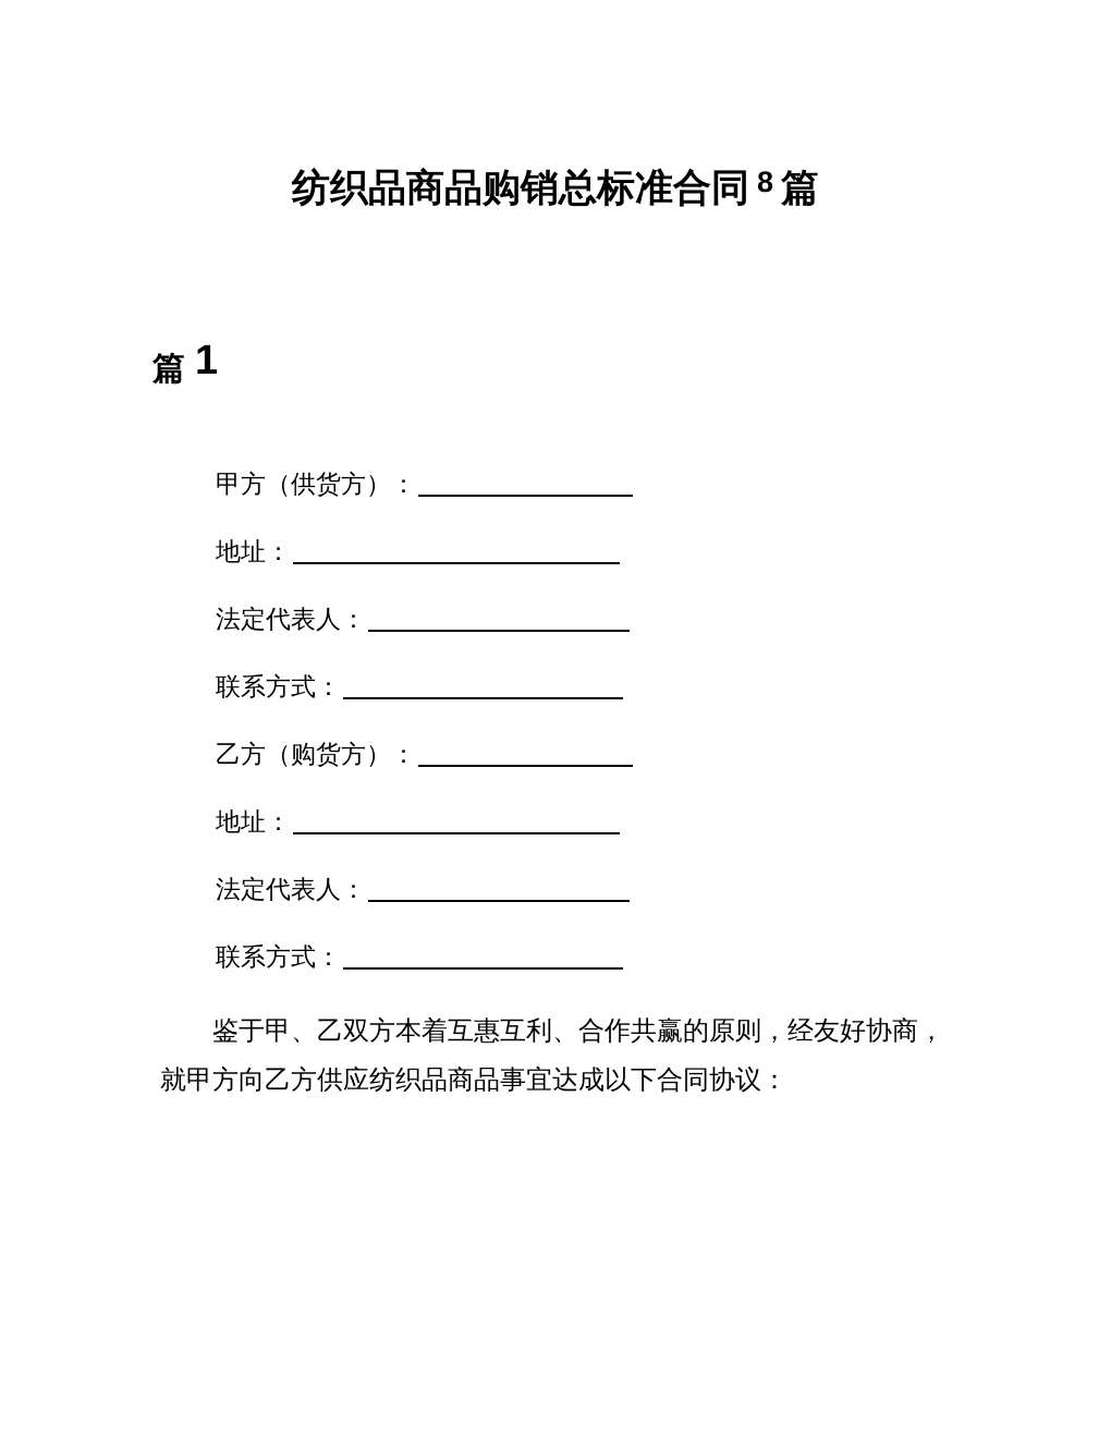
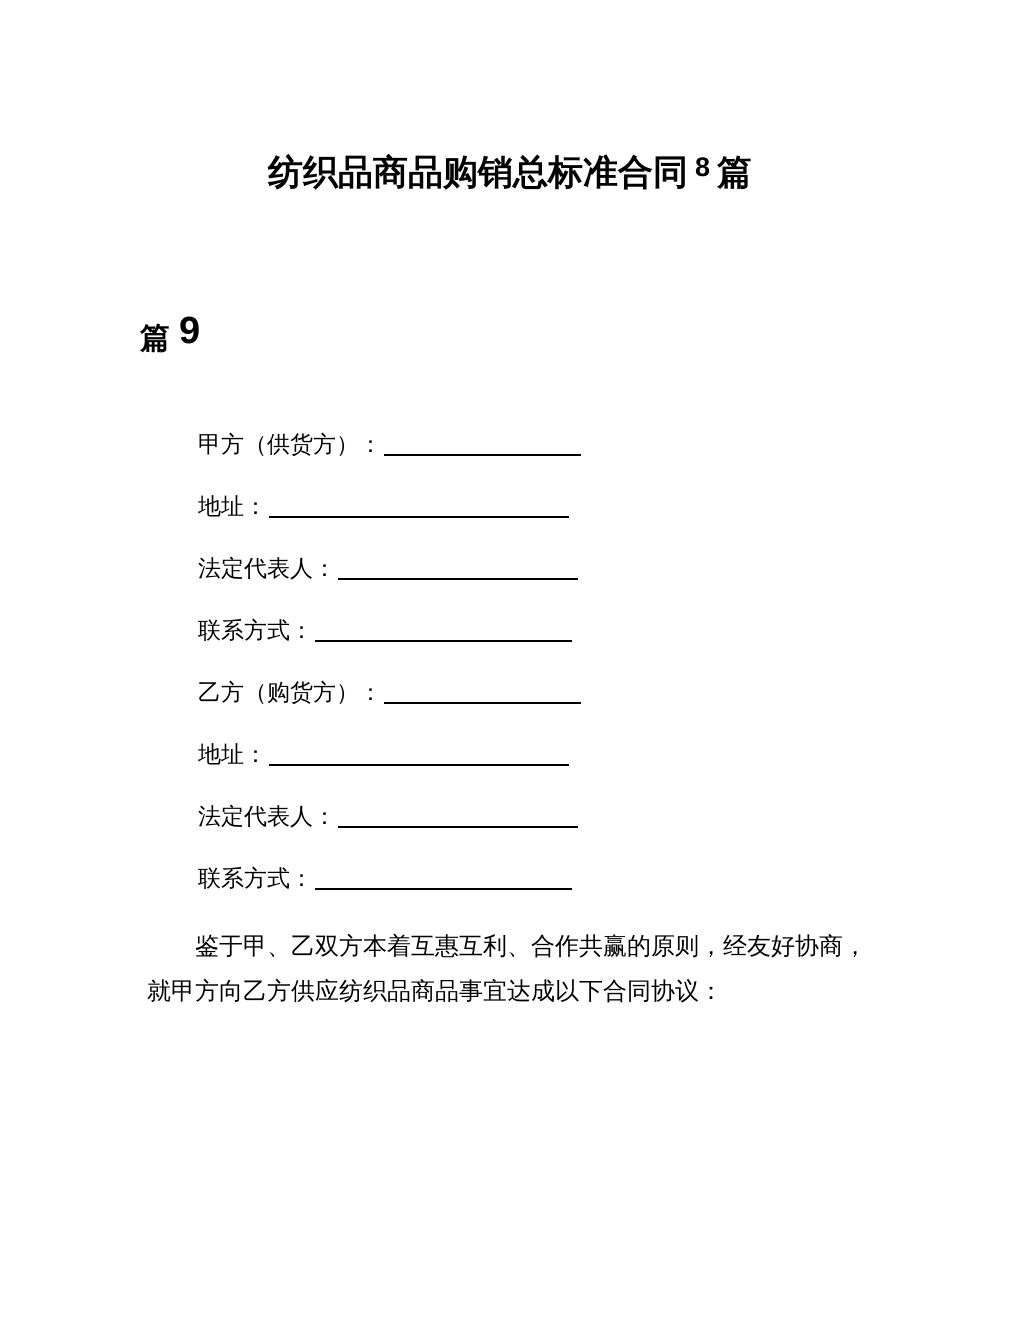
  纺织品商品购销总标准合同 8 篇
- 篇 1
+ 篇 9
  甲方（供货方）：
  地址：
  法定代表人：
  联系方式：
  乙方（购货方）：
  地址：
  法定代表人：
  联系方式：
  鉴于甲、乙双方本着互惠互利、合作共赢的原则，经友好协商，就甲方向乙方供应纺织品商品事宜达成以下合同协议：
